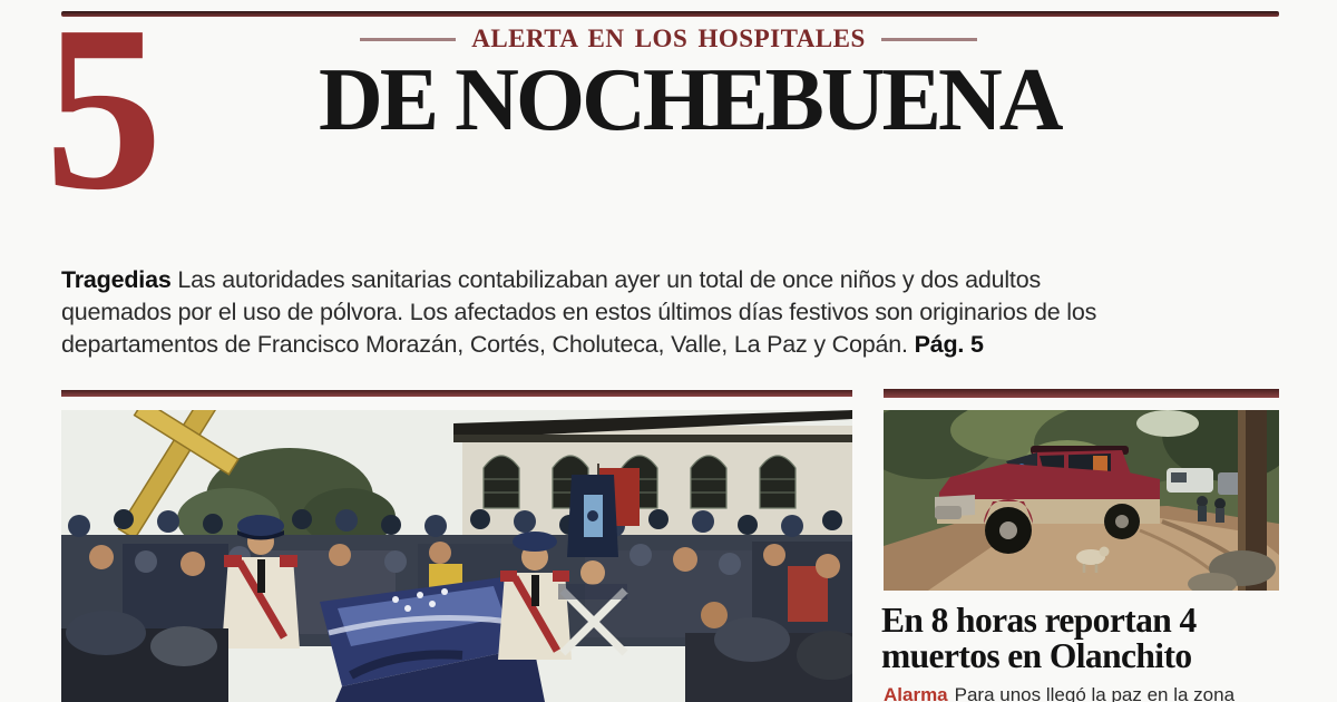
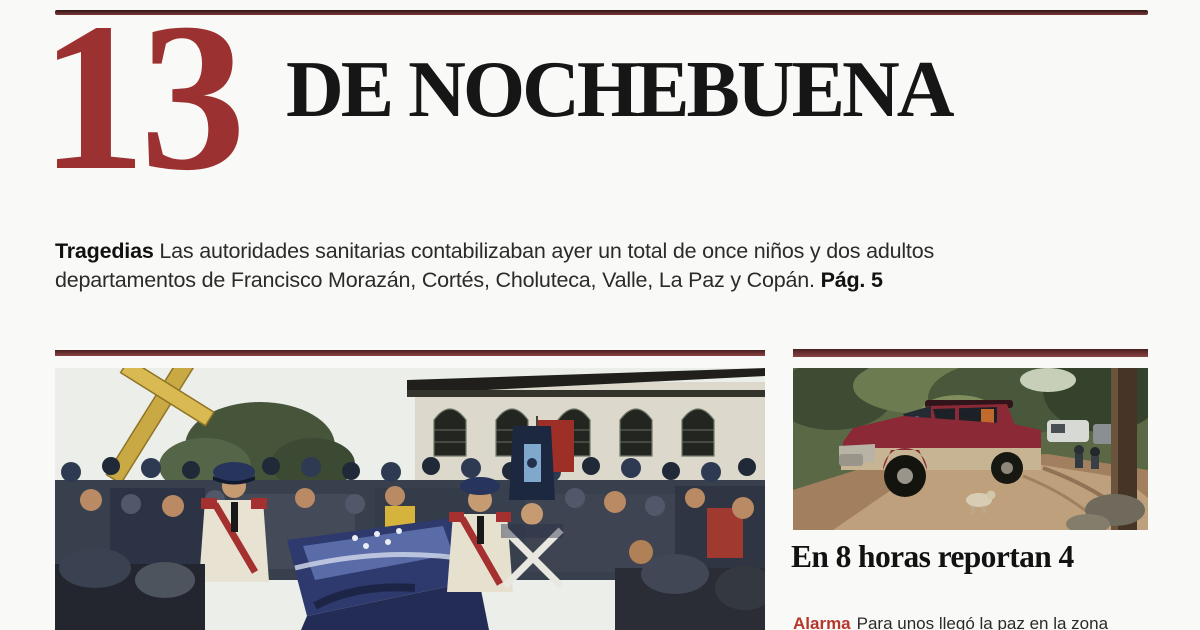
- ALERTA EN LOS HOSPITALES
- 5
+ 13
  DE NOCHEBUENA
  Tragedias Las autoridades sanitarias contabilizaban ayer un total de once niños y dos adultos
- quemados por el uso de pólvora. Los afectados en estos últimos días festivos son originarios de los
  departamentos de Francisco Morazán, Cortés, Choluteca, Valle, La Paz y Copán. Pág. 5
  En 8 horas reportan 4
- muertos en Olanchito
  Alarma Para unos llegó la paz en la zona
